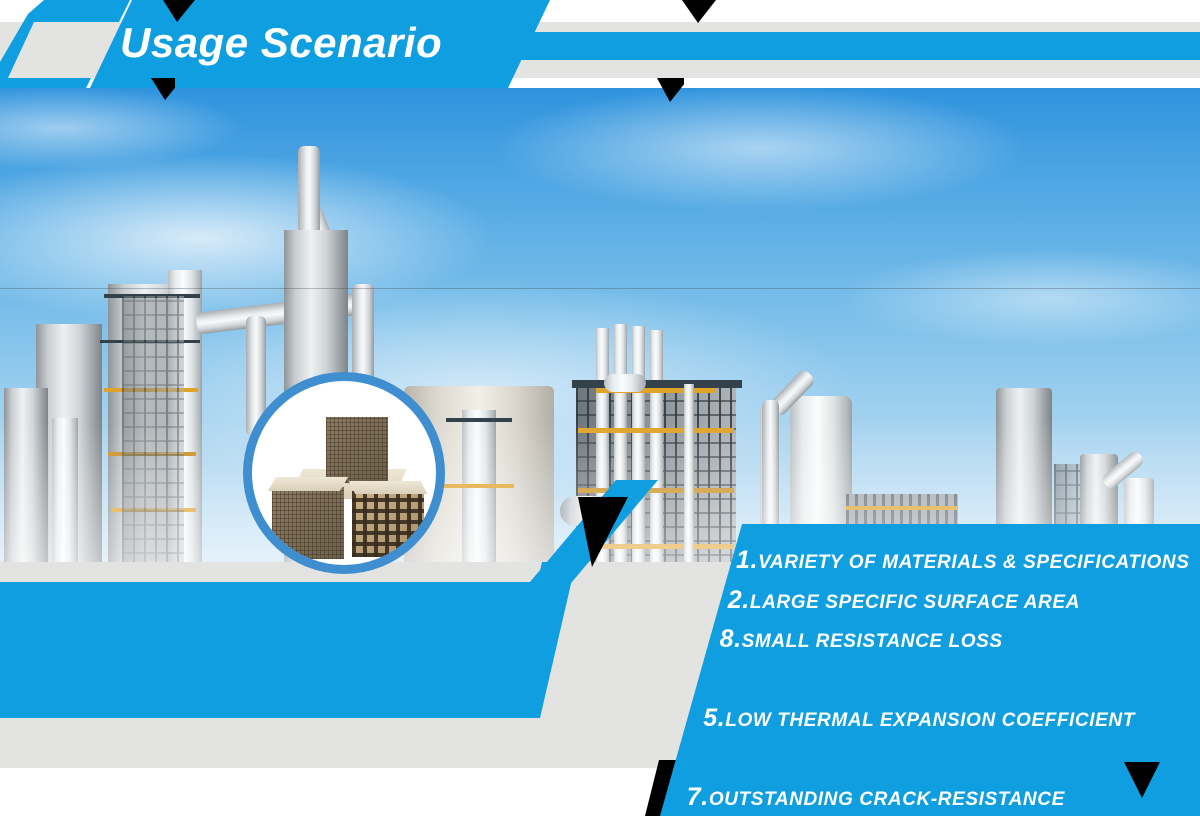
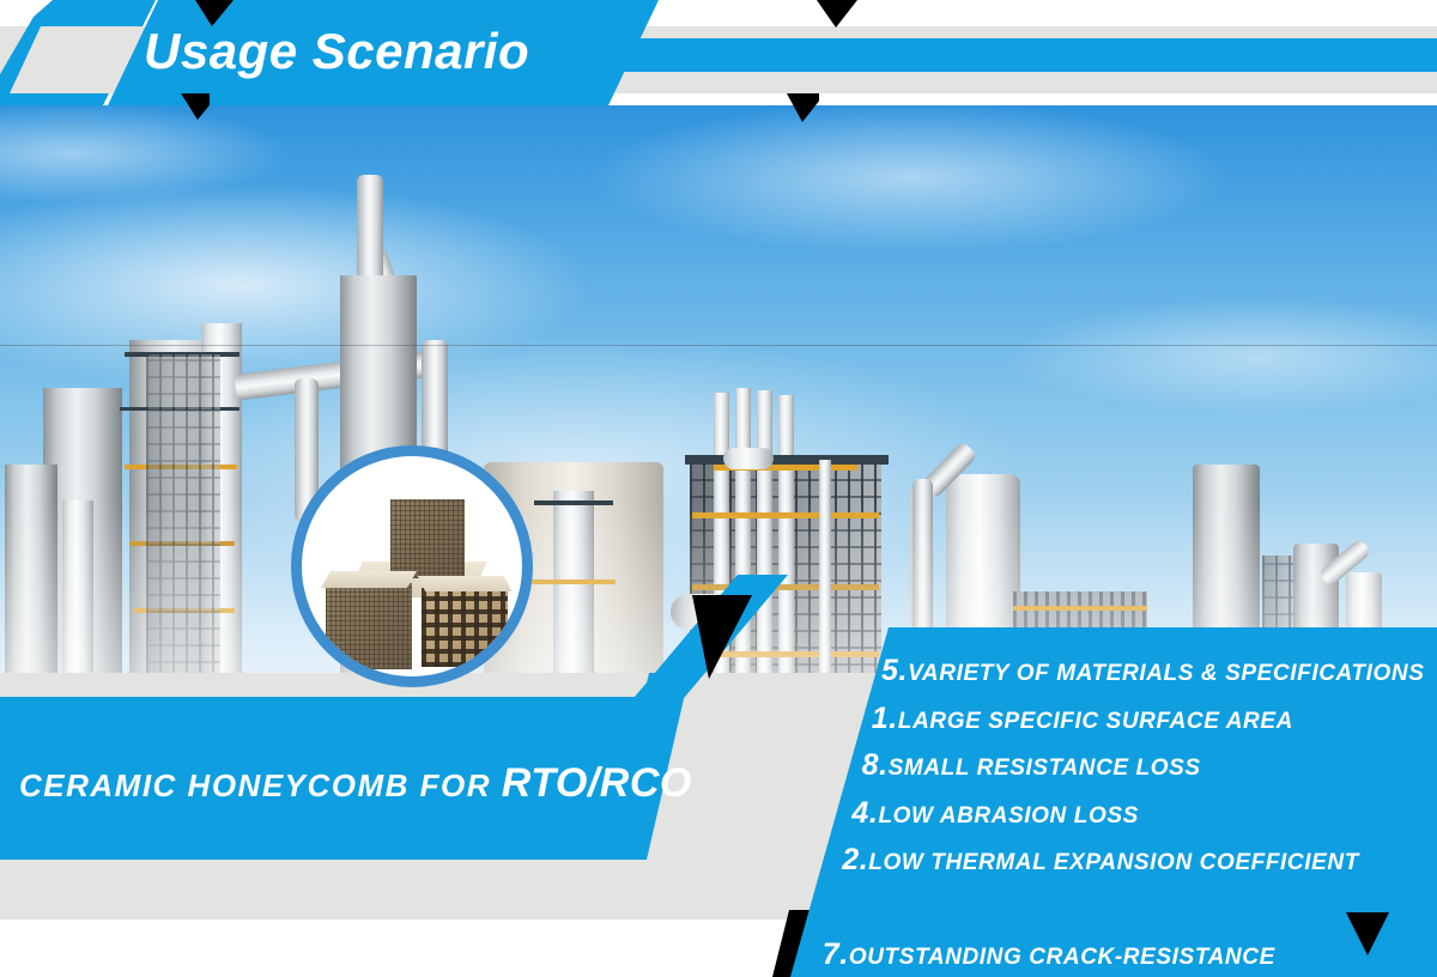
  Usage Scenario
+ CERAMIC HONEYCOMB FOR RTO/RCO
- 1.VARIETY OF MATERIALS & SPECIFICATIONS
+ 5.VARIETY OF MATERIALS & SPECIFICATIONS
- 2.LARGE SPECIFIC SURFACE AREA
+ 1.LARGE SPECIFIC SURFACE AREA
  8.SMALL RESISTANCE LOSS
+ 4.LOW ABRASION LOSS
- 5.LOW THERMAL EXPANSION COEFFICIENT
+ 2.LOW THERMAL EXPANSION COEFFICIENT
  7.OUTSTANDING CRACK-RESISTANCE
